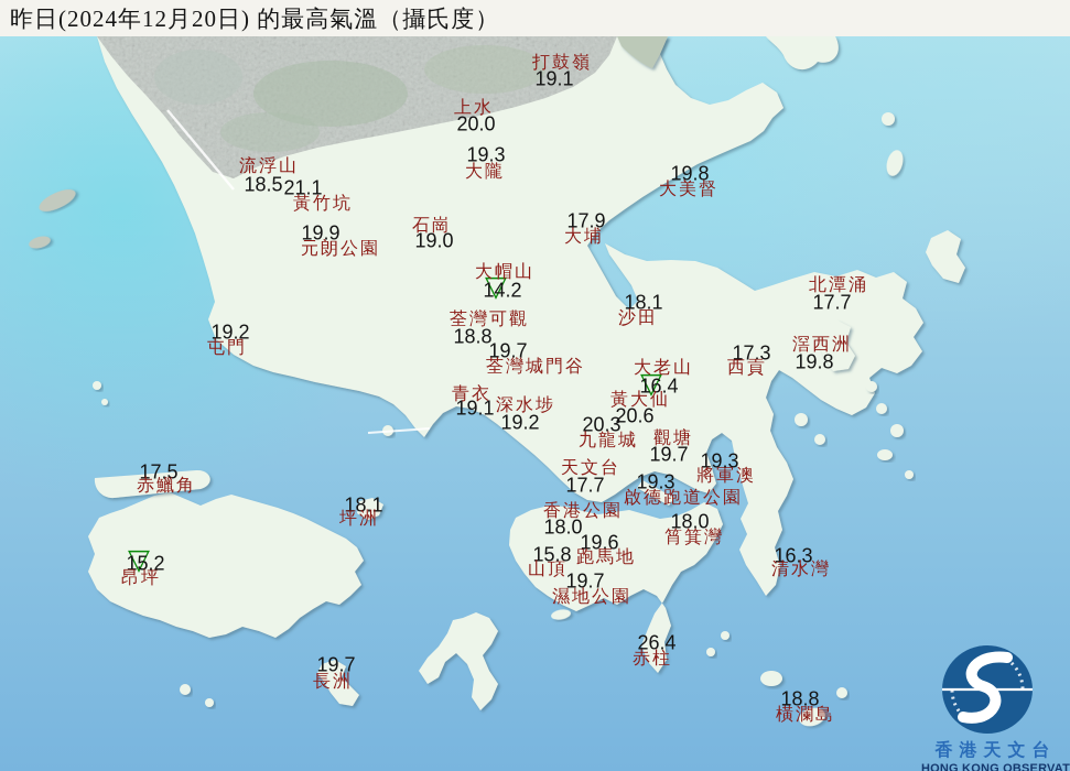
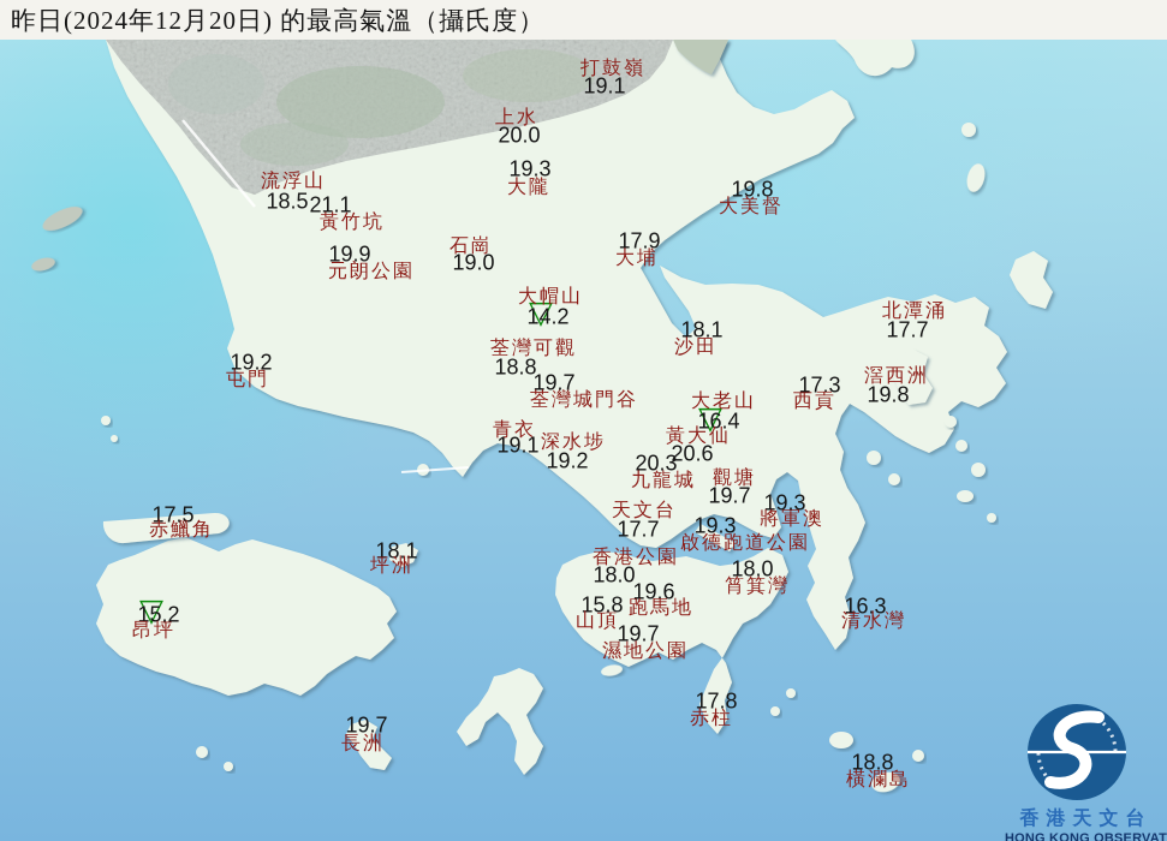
  昨日(2024年12月20日) 的最高氣溫（攝氏度）
  19.1
  打鼓嶺
  20.0
  上水
  19.3
  大隴
  19.8
  大美督
  18.5
  流浮山
  21.1
  黃竹坑
  19.9
  元朗公園
  19.0
  石崗
  17.9
  大埔
  ▽
  14.2
  大帽山
  18.8
  荃灣可觀
  18.1
  沙田
  17.7
  北潭涌
  19.8
  滘西洲
  17.3
  西貢
  19.7
  荃灣城門谷
  19.1
  青衣
  19.2
  深水埗
  ▽
  16.4
  大老山
  20.6
  黃大仙
  20.3
  九龍城
  19.7
  觀塘
  17.7
  天文台
  19.3
  將軍澳
  19.3
  啟德跑道公園
  18.0
  香港公園
  18.0
  筲箕灣
  19.6
  跑馬地
  15.8
  山頂
  19.7
  濕地公園
- 26.4
+ 17.8
  赤柱
  17.5
  赤鱲角
  18.1
  坪洲
  ▽
  15.2
  昂坪
  19.7
  長洲
  16.3
  清水灣
  18.8
  橫瀾島
  19.2
  屯門
  香港天文台
  HONG KONG OBSERVAT
